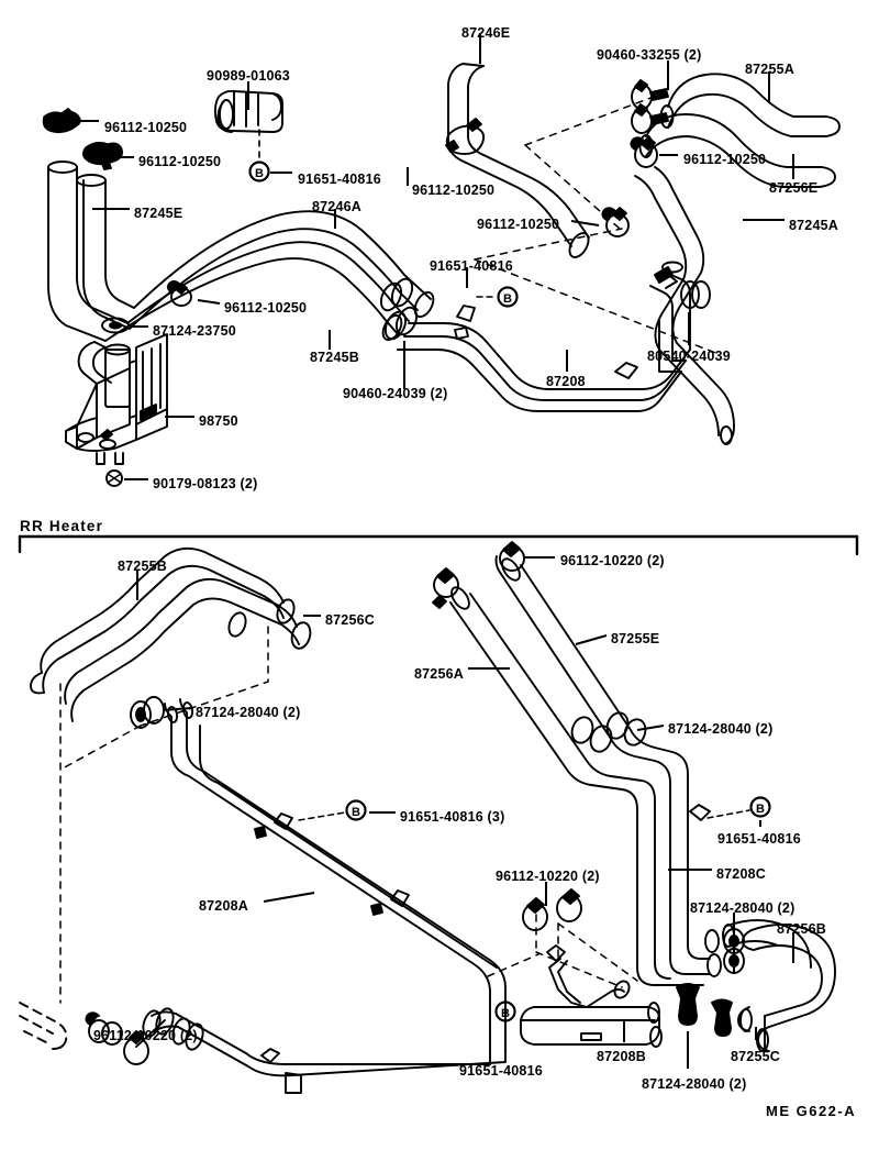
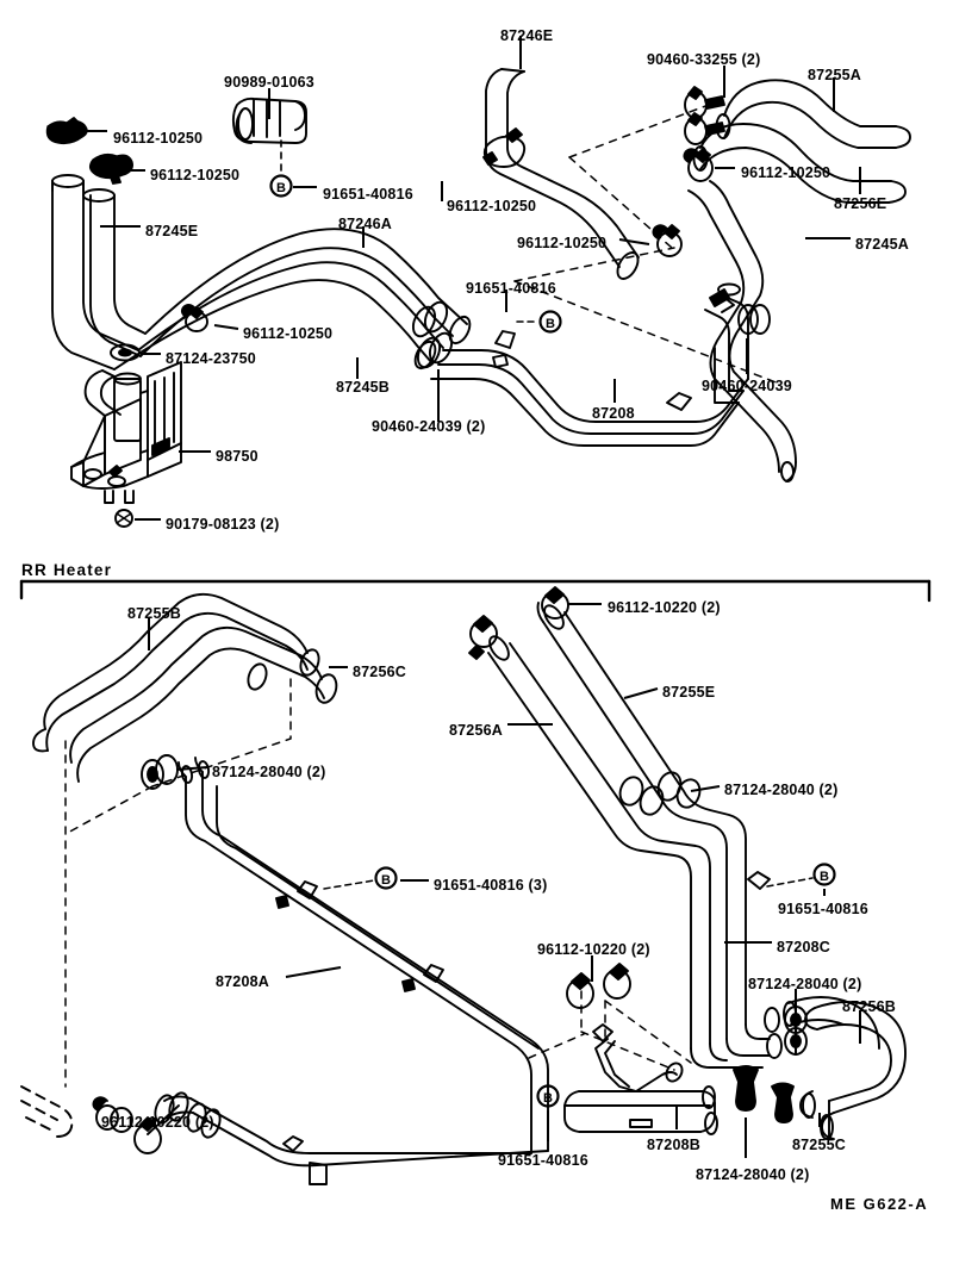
  B
  B
  B
  B
  B
  90989-01063
  96112-10250
  96112-10250
  91651-40816
  87245E
  87246A
  96112-10250
  87246E
  90460-33255 (2)
  87255A
  96112-10250
  87256E
  96112-10250
  87245A
  91651-40816
  96112-10250
  87124-23750
  87245B
  90460-24039 (2)
  87208
- 80540-24039
+ 90460-24039
  98750
  90179-08123 (2)
  87255B
  87256C
  96112-10220 (2)
  87255E
  87256A
  87124-28040 (2)
  87124-28040 (2)
  91651-40816 (3)
  91651-40816
  87208A
  96112-10220 (2)
  87208C
  87124-28040 (2)
  87256B
  96112-10220 (2)
  91651-40816
  87208B
  87124-28040 (2)
  87255C
  RR Heater
  ME G622-A
